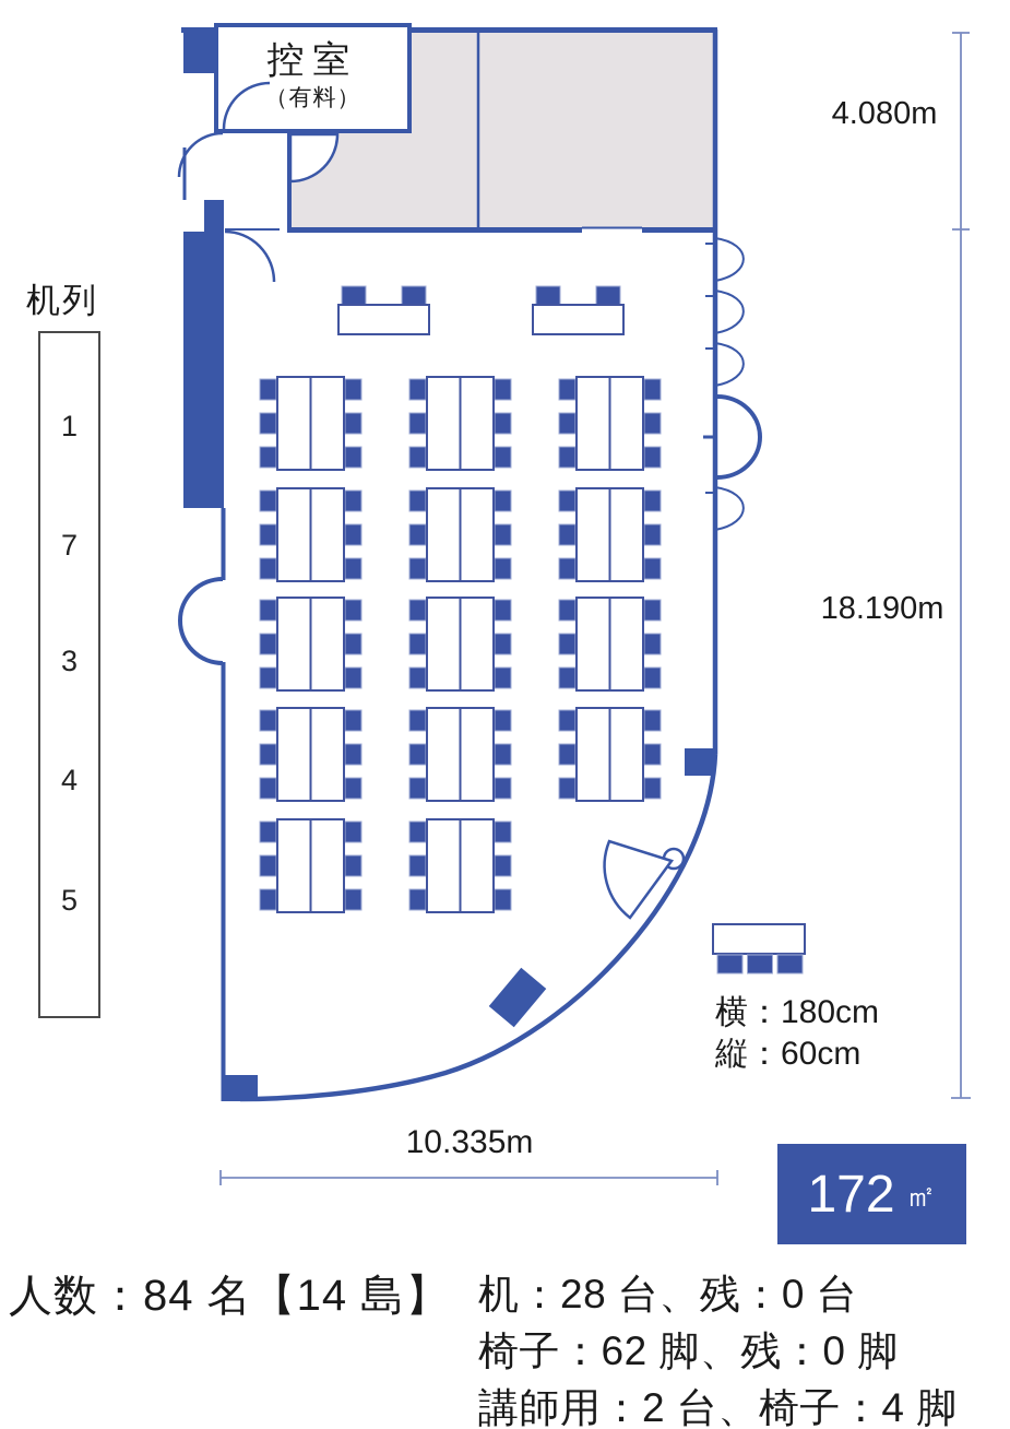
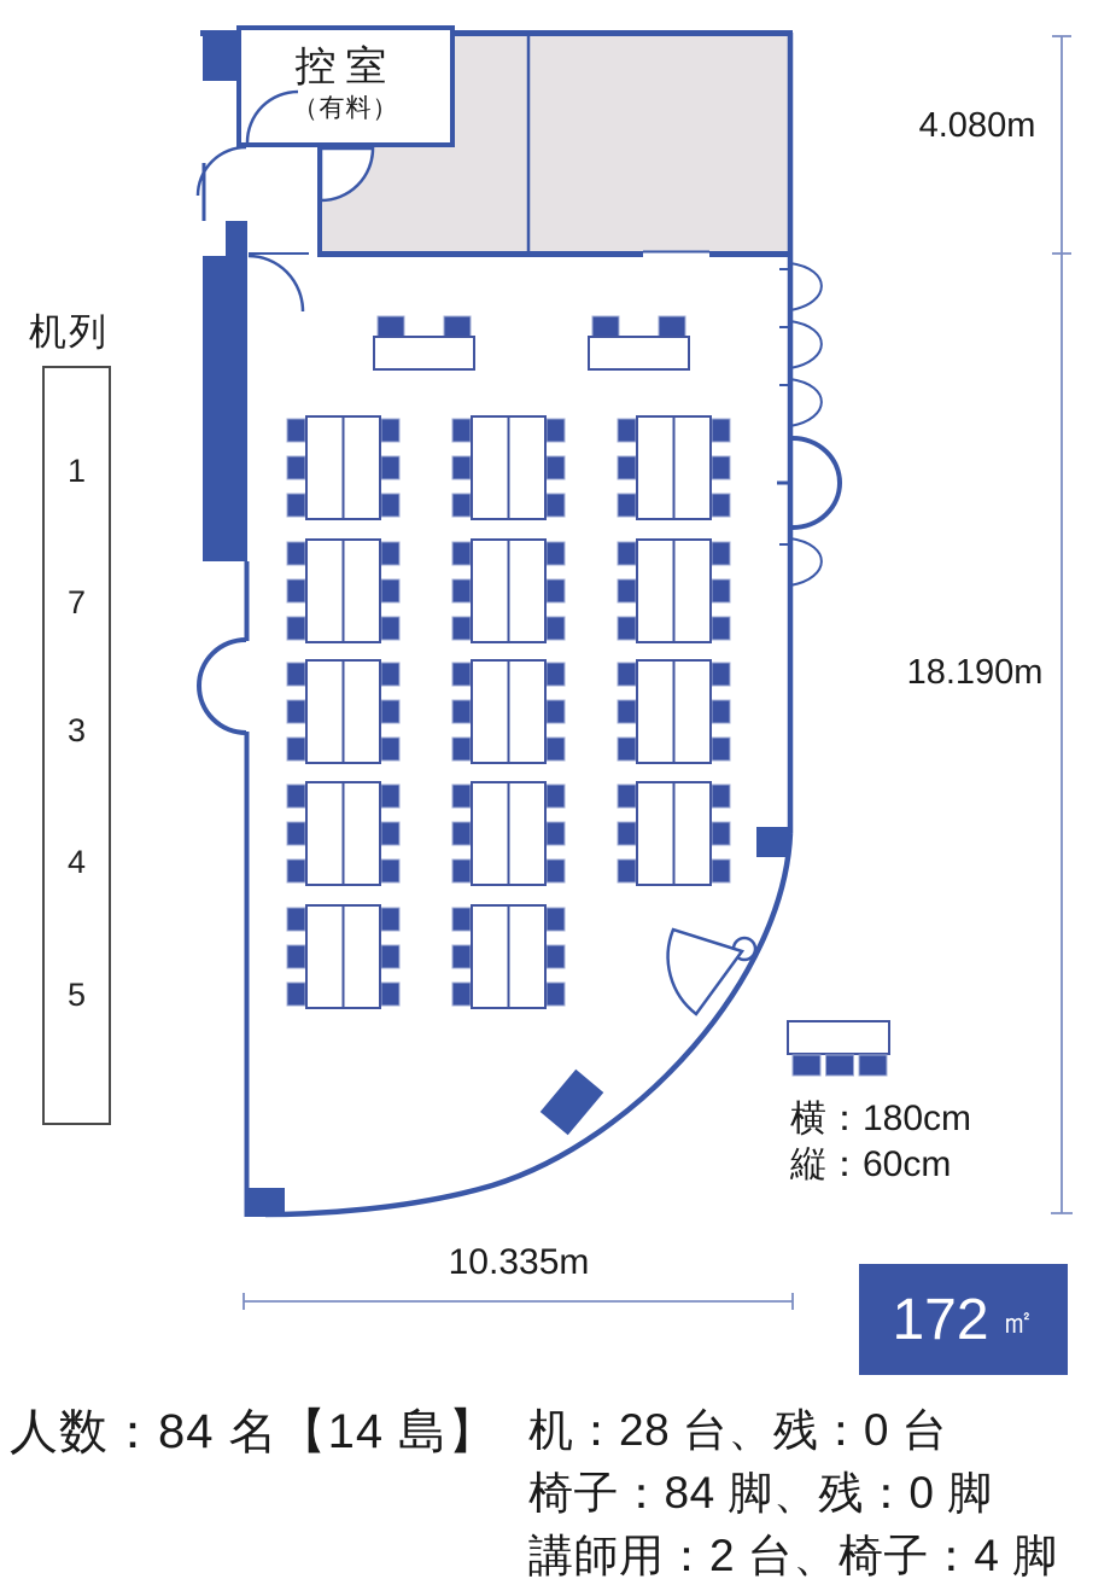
  控室
  （有料）
  机列
  1
  7
  3
  4
  5
  4.080m
  18.190m
  10.335m
  横：180cm
  縦：60cm
  172
  ㎡
  人数：84 名【14 島】
  机：28 台、残：0 台
- 椅子：62 脚、残：0 脚
+ 椅子：84 脚、残：0 脚
  講師用：2 台、椅子：4 脚
